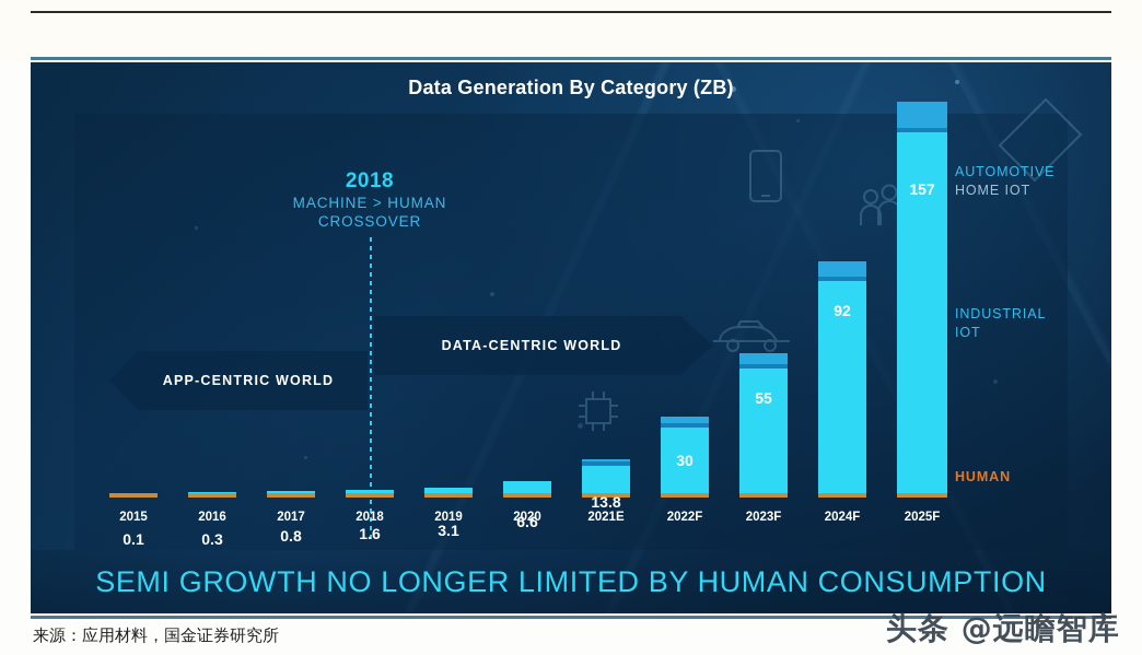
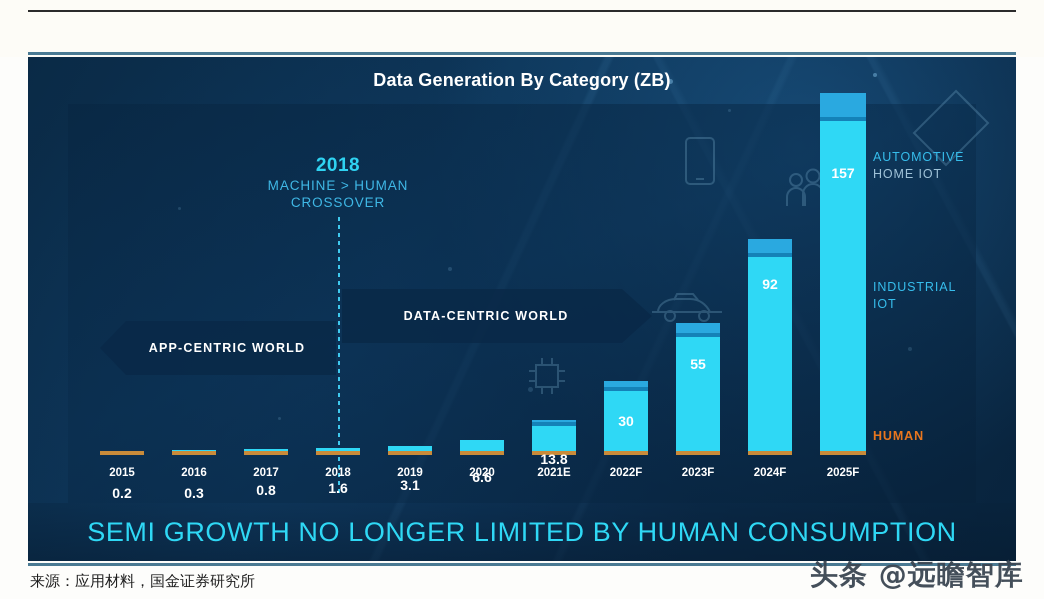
  Data Generation By Category (ZB)
  2018
  MACHINE > HUMAN
  CROSSOVER
  APP-CENTRIC WORLD
  DATA-CENTRIC WORLD
- 0.1
+ 0.2
  2015
  0.3
  2016
  0.8
  2017
  1.6
  2018
  3.1
  2019
  6.6
  2020
  13.8
  2021E
  30
  2022F
  55
  2023F
  92
  2024F
  157
  2025F
  AUTOMOTIVE
  HOME IOT
  INDUSTRIAL
  IOT
  HUMAN
  SEMI GROWTH NO LONGER LIMITED BY HUMAN CONSUMPTION
  来源：应用材料，国金证券研究所
  头条 @远瞻智库
